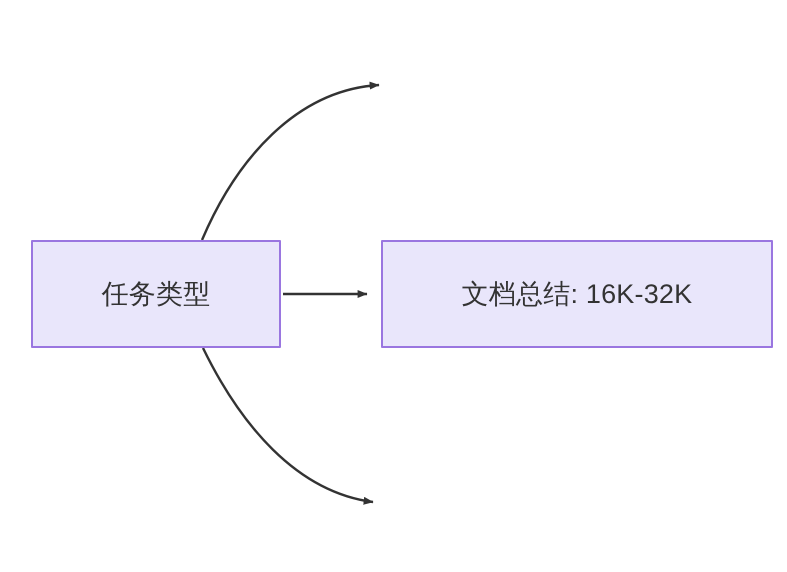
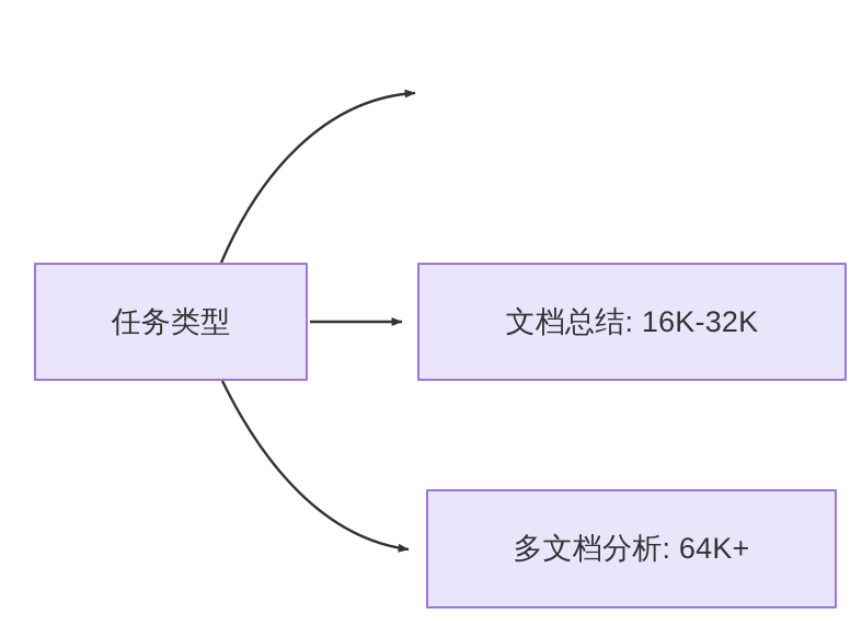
  任务类型
  文档总结: 16K-32K
+ 多文档分析: 64K+
